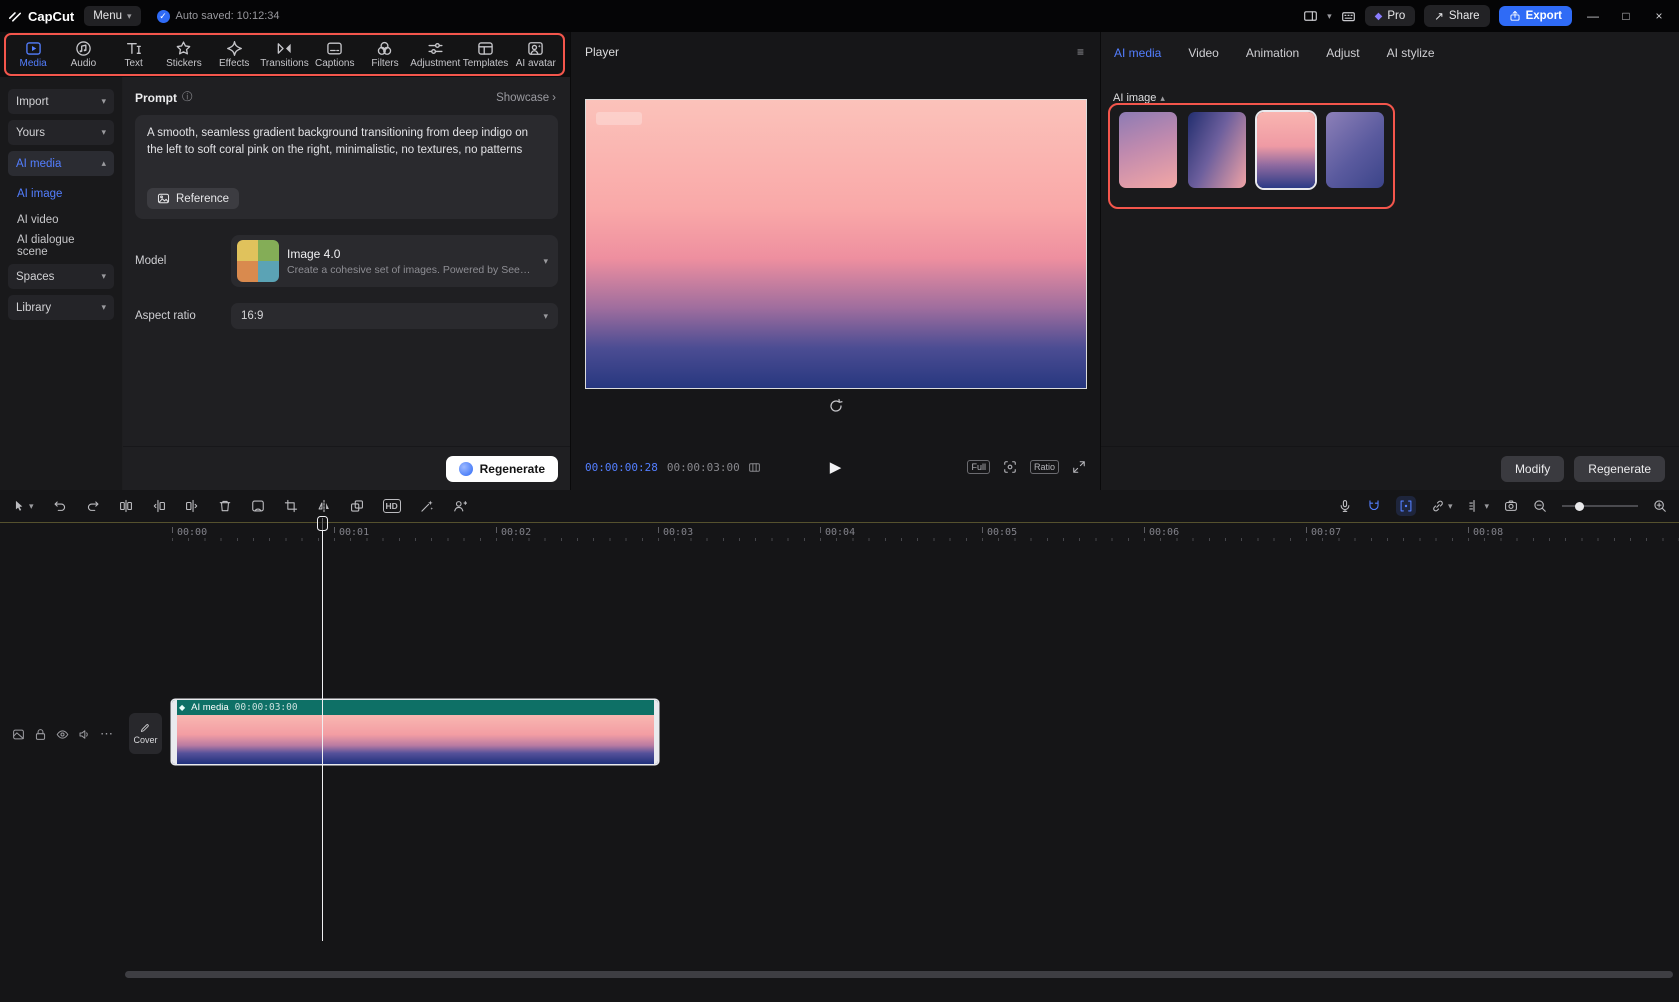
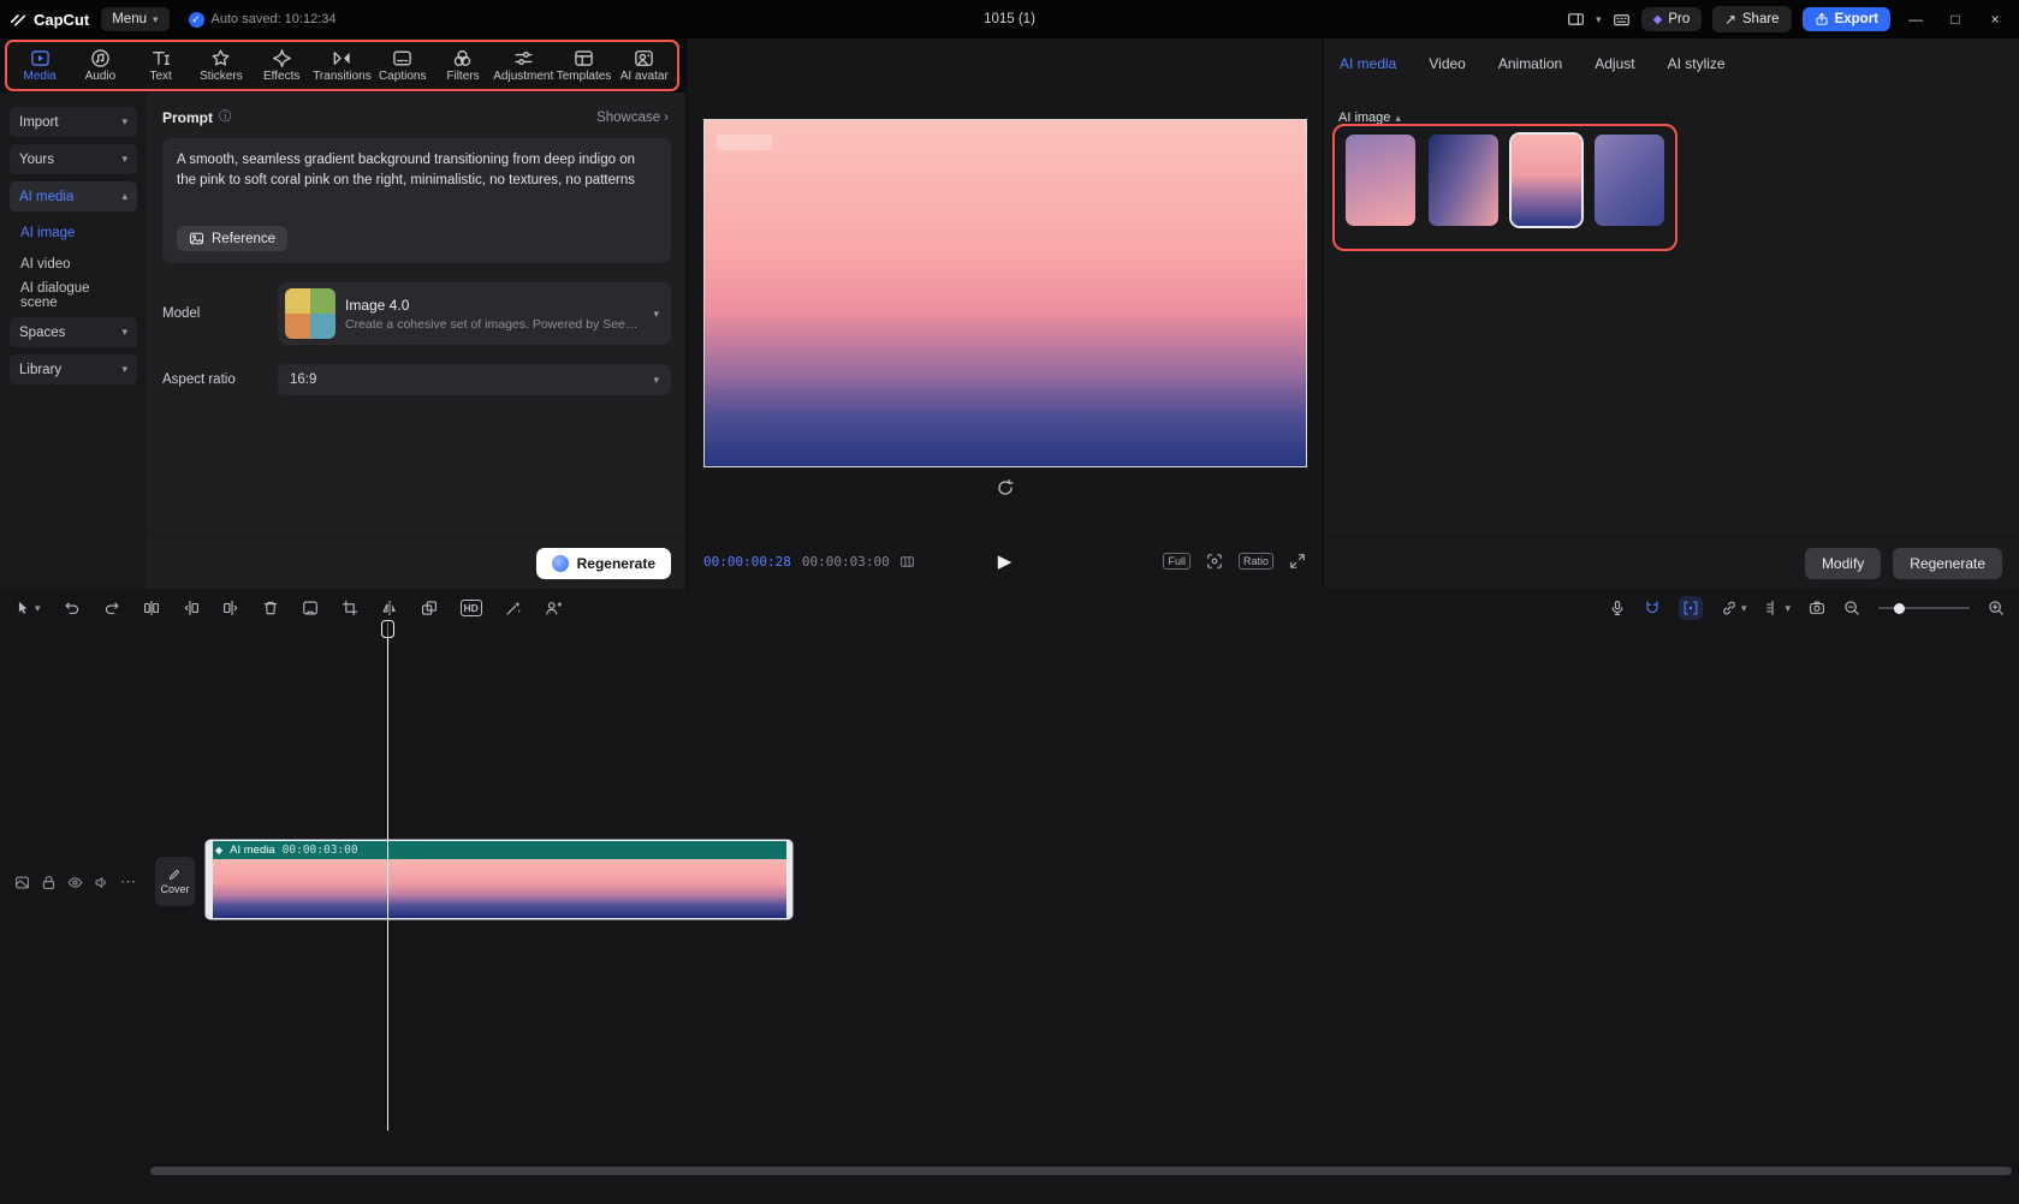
  CapCut
  Menu
  ▾
  ✓
  Auto saved: 10:12:34
+ 1015 (1)
  ▾
  ◆
  Pro
  ↗
  Share
  Export
  —
  □
  ×
  Media
  Audio
  Text
  Stickers
  Effects
  Transitions
  Captions
  Filters
  Adjustment
  Templates
  AI avatar
  Import
  ▾
  Yours
  ▾
  AI media
  ▴
  AI image
  AI video
  AI dialogue scene
  Spaces
  ▾
  Library
  ▾
  Prompt
  ⓘ
  Showcase
  ›
- A smooth, seamless gradient background transitioning from deep indigo on the left to soft coral pink on the right, minimalistic, no textures, no patterns
+ A smooth, seamless gradient background transitioning from deep indigo on the pink to soft coral pink on the right, minimalistic, no textures, no patterns
  Reference
  Model
  Image 4.0
  Create a cohesive set of images. Powered by Seedr..
  ▾
  Aspect ratio
  16:9
  ▾
  Regenerate
- Player
- ≡
  00:00:00:28
  00:00:03:00
  ▶
  Full
  Ratio
  AI media
  Video
  Animation
  Adjust
  AI stylize
  AI image
  ▴
  Modify
  Regenerate
  ▾
  HD
  ▾
  ▾
- 00:00
- 00:01
- 00:02
- 00:03
- 00:04
- 00:05
- 00:06
- 00:07
- 00:08
  ⋯
  Cover
  ◆
  AI media
  00:00:03:00
